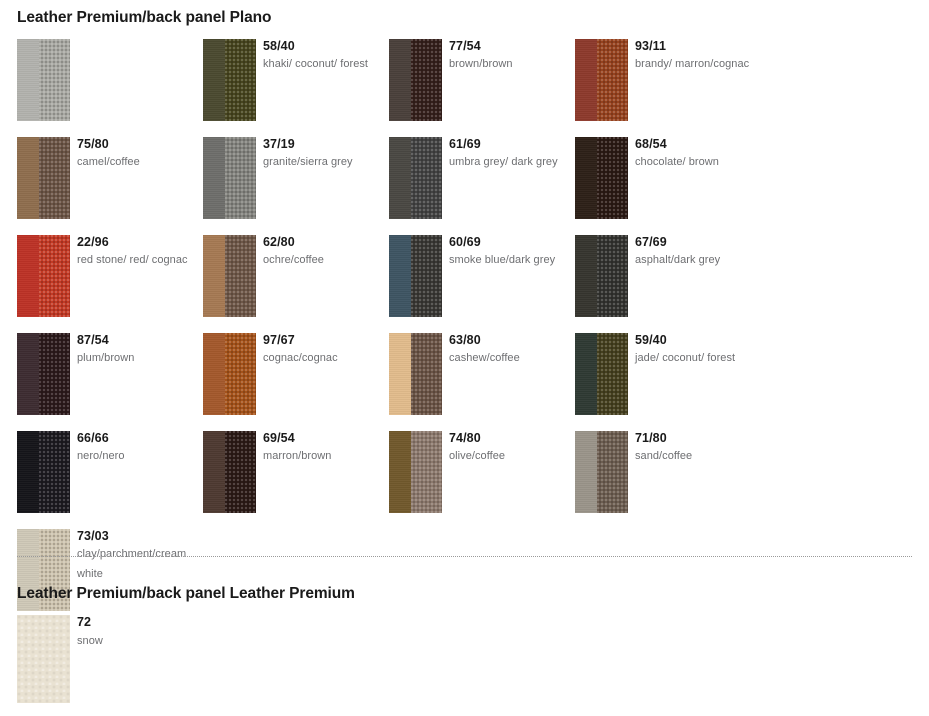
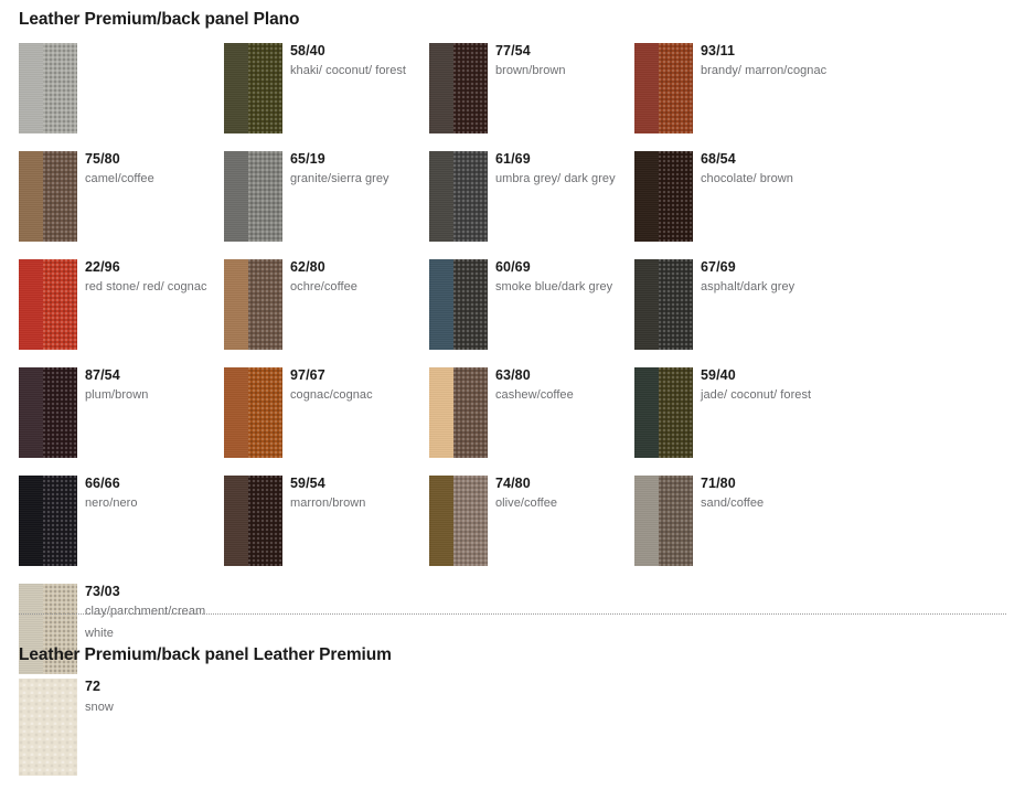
  Leather Premium/back panel Plano
  58/40
  khaki/ coconut/ forest
  77/54
  brown/brown
  93/11
  brandy/ marron/cognac
  75/80
  camel/coffee
- 37/19
+ 65/19
  granite/sierra grey
  61/69
  umbra grey/ dark grey
  68/54
  chocolate/ brown
  22/96
  red stone/ red/ cognac
  62/80
  ochre/coffee
  60/69
  smoke blue/dark grey
  67/69
  asphalt/dark grey
  87/54
  plum/brown
  97/67
  cognac/cognac
  63/80
  cashew/coffee
  59/40
  jade/ coconut/ forest
  66/66
  nero/nero
- 69/54
+ 59/54
  marron/brown
  74/80
  olive/coffee
  71/80
  sand/coffee
  73/03
  clay/parchment/cream white
  Leather Premium/back panel Leather Premium
  72
  snow
